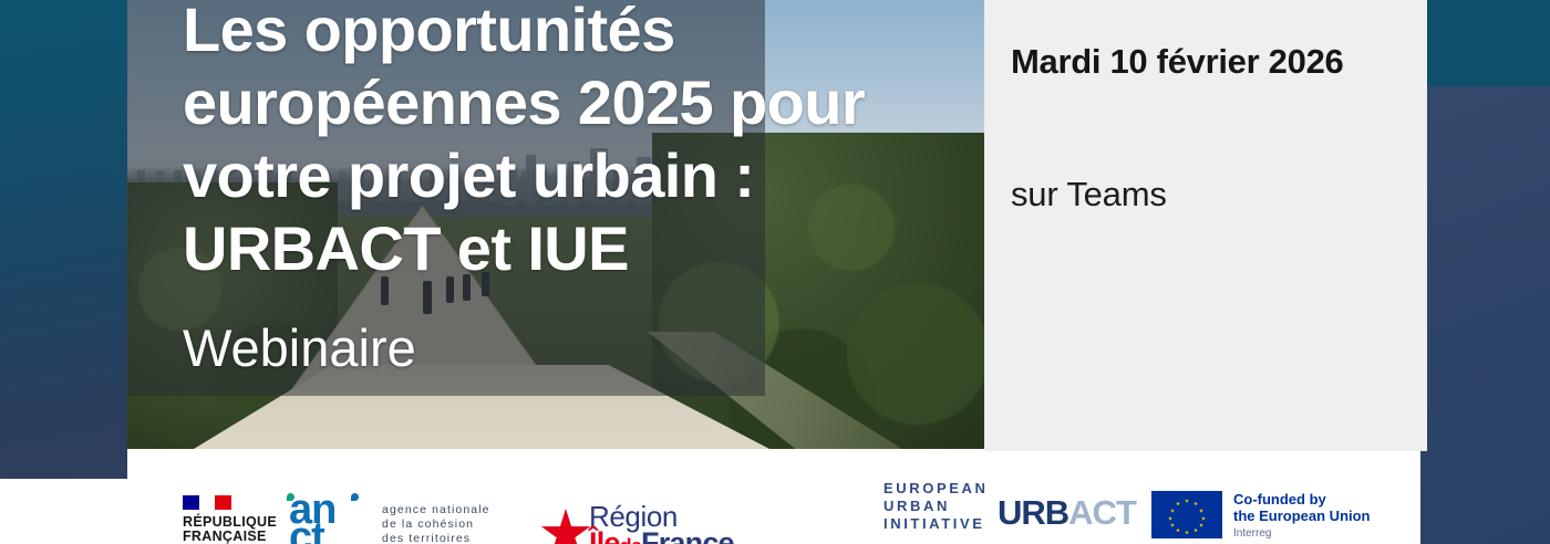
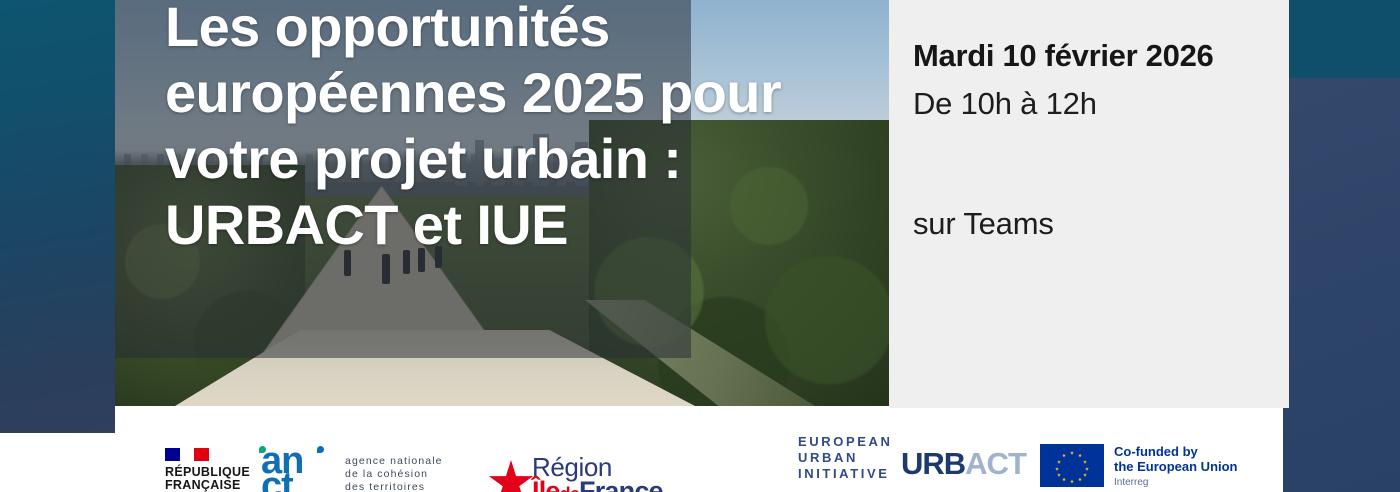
  Les opportunités européennes 2025 pour votre projet urbain : URBACT et IUE
- Webinaire
  Mardi 10 février 2026
+ De 10h à 12h
  sur Teams
  RÉPUBLIQUE
  FRANÇAISE
  an
  ct
  agence nationale
  de la cohésion
  des territoires
  Région
  Île France
  EUROPEAN
  URBAN
  INITIATIVE
  URBACT
  Co-funded by
  the European Union
  Interreg
